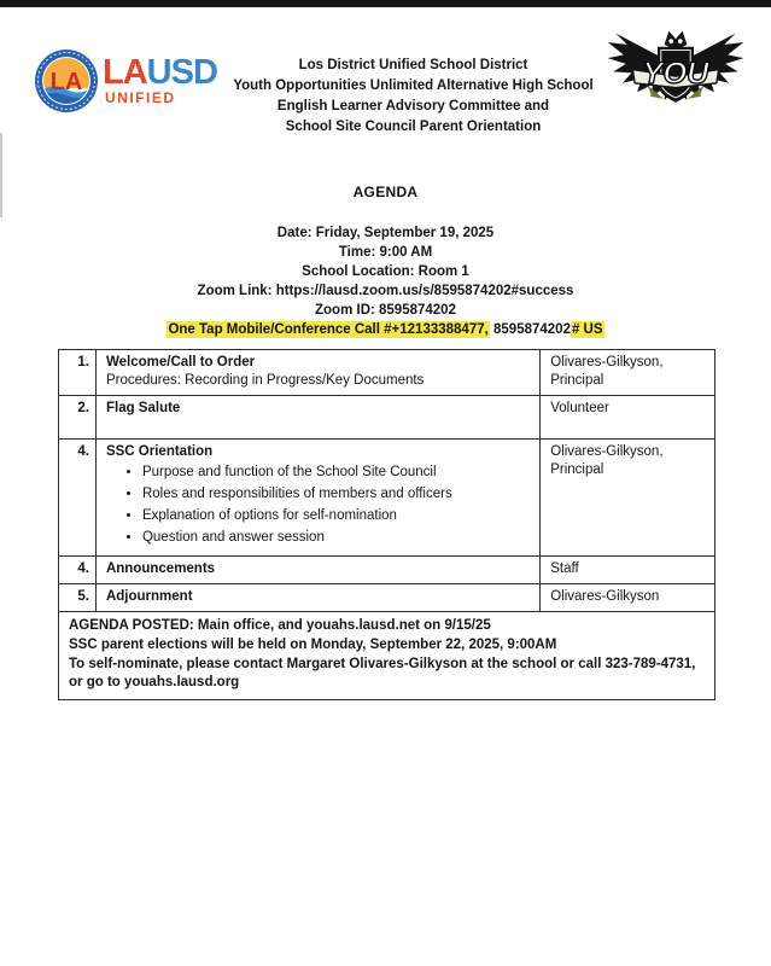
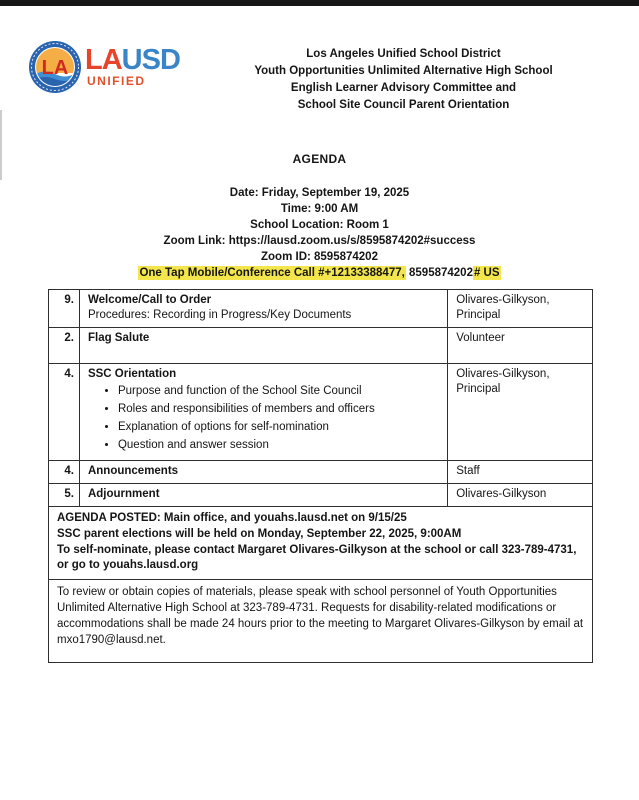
  LA
  LAUSD
  UNIFIED
- Los District Unified School District
+ Los Angeles Unified School District
  Youth Opportunities Unlimited Alternative High School
  English Learner Advisory Committee and
  School Site Council Parent Orientation
- YOU
  AGENDA
  Date: Friday, September 19, 2025
  Time: 9:00 AM
  School Location: Room 1
  Zoom Link: https://lausd.zoom.us/s/8595874202#success
  Zoom ID: 8595874202
  One Tap Mobile/Conference Call #+12133388477, 8595874202# US
- 1.	Welcome/Call to Order Procedures: Recording in Progress/Key Documents	Olivares-Gilkyson, Principal
+ 9.	Welcome/Call to Order Procedures: Recording in Progress/Key Documents	Olivares-Gilkyson, Principal
  2.	Flag Salute	Volunteer
  4.	SSC Orientation Purpose and function of the School Site Council Roles and responsibilities of members and officers Explanation of options for self-nomination Question and answer session	Olivares-Gilkyson, Principal
  4.	Announcements	Staff
  5.	Adjournment	Olivares-Gilkyson
  AGENDA POSTED: Main office, and youahs.lausd.net on 9/15/25 SSC parent elections will be held on Monday, September 22, 2025, 9:00AM To self-nominate, please contact Margaret Olivares-Gilkyson at the school or call 323-789-4731, or go to youahs.lausd.org
+ To review or obtain copies of materials, please speak with school personnel of Youth Opportunities Unlimited Alternative High School at 323-789-4731. Requests for disability-related modifications or accommodations shall be made 24 hours prior to the meeting to Margaret Olivares-Gilkyson by email at mxo1790@lausd.net.
